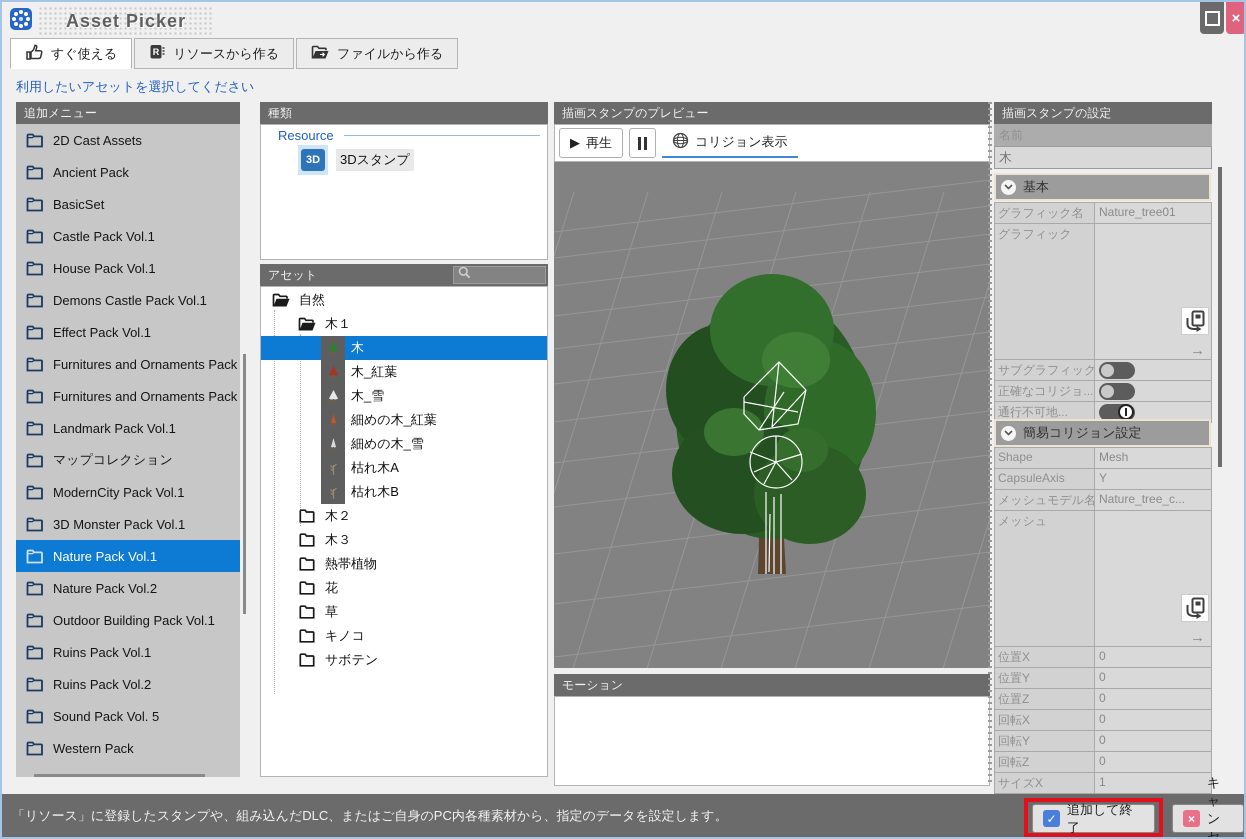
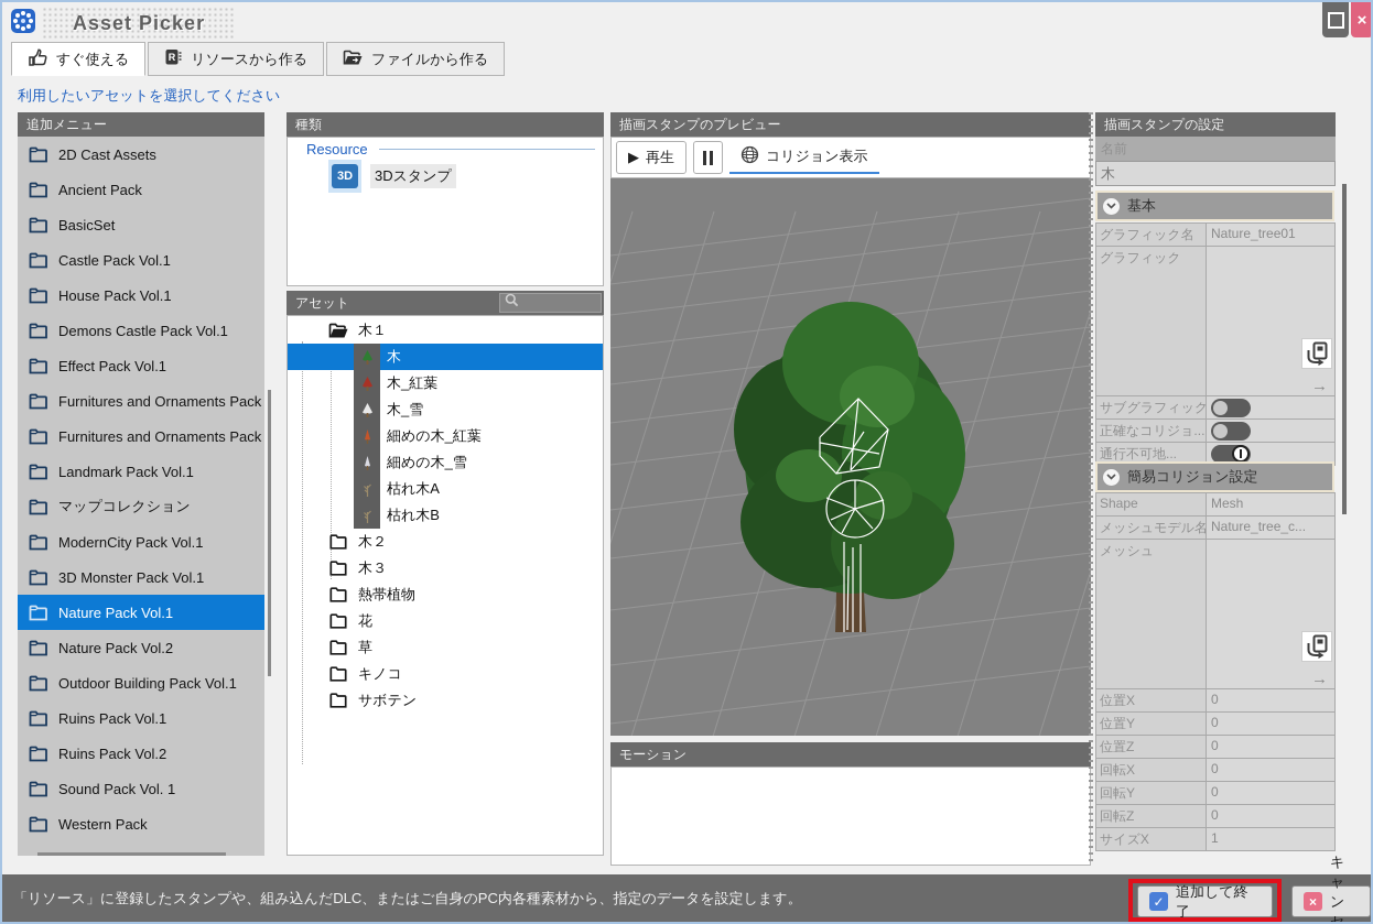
  Asset Picker
  ×
  すぐ使える
  R
  リソースから作る
  ファイルから作る
  利用したいアセットを選択してください
  追加メニュー
  2D Cast Assets
  Ancient Pack
  BasicSet
  Castle Pack Vol.1
  House Pack Vol.1
  Demons Castle Pack Vol.1
  Effect Pack Vol.1
  Furnitures and Ornaments Pack
  Furnitures and Ornaments Pack
  Landmark Pack Vol.1
  マップコレクション
  ModernCity Pack Vol.1
  3D Monster Pack Vol.1
  Nature Pack Vol.1
  Nature Pack Vol.2
  Outdoor Building Pack Vol.1
  Ruins Pack Vol.1
  Ruins Pack Vol.2
- Sound Pack Vol. 5
+ Sound Pack Vol. 1
  Western Pack
  種類
  Resource
  3D
  3Dスタンプ
  アセット
- 自然
  木１
  木
  木_紅葉
  木_雪
  細めの木_紅葉
  細めの木_雪
  枯れ木A
  枯れ木B
  木２
  木３
  熱帯植物
  花
  草
  キノコ
  サボテン
  描画スタンプのプレビュー
  ▶
  再生
  コリジョン表示
  モーション
  描画スタンプの設定
  名前
  木
  基本
  グラフィック名
  Nature_tree01
  グラフィック
  →
  サブグラフィック
  正確なコリジョ...
  通行不可地...
  簡易コリジョン設定
  Shape
  Mesh
- CapsuleAxis
- Y
  メッシュモデル名
  Nature_tree_c...
  メッシュ
  →
  位置X
  0
  位置Y
  0
  位置Z
  0
  回転X
  0
  回転Y
  0
  回転Z
  0
  サイズX
  1
  「リソース」に登録したスタンプや、組み込んだDLC、またはご自身のPC内各種素材から、指定のデータを設定します。
  ✓
  追加して終了
  ×
  キャンセ
